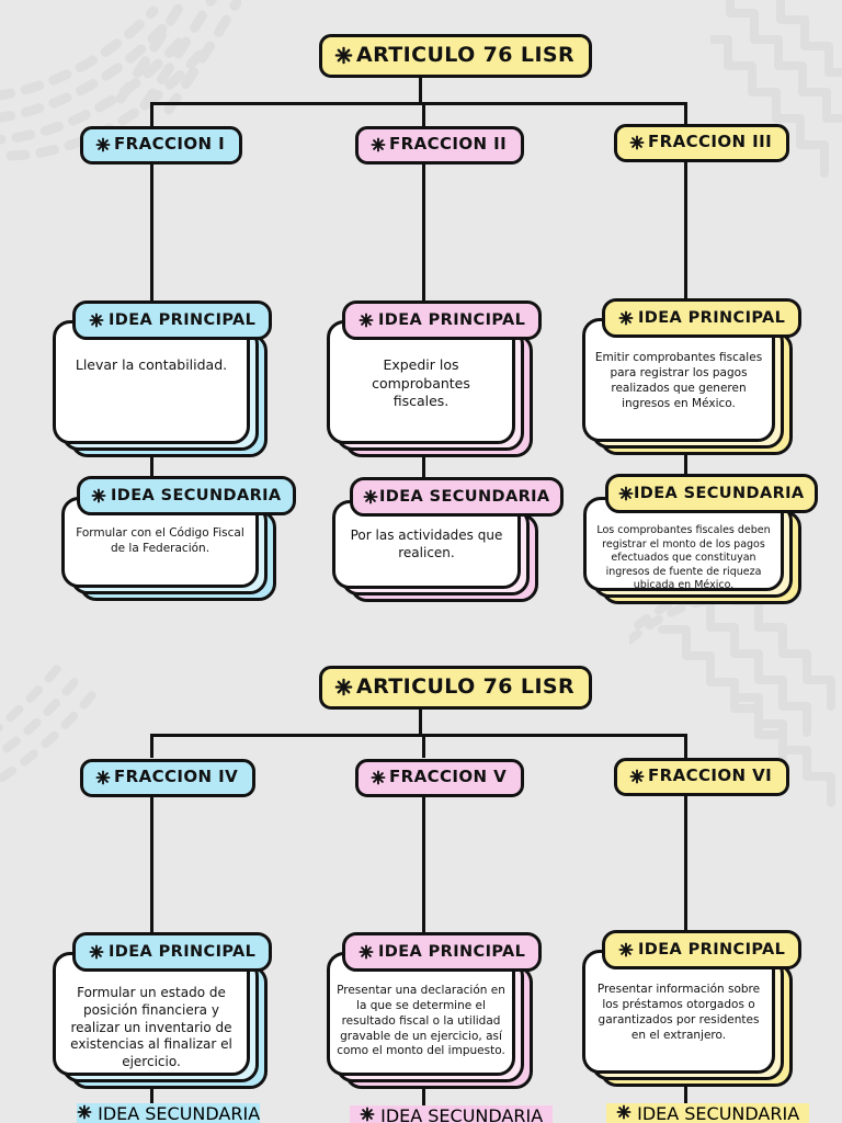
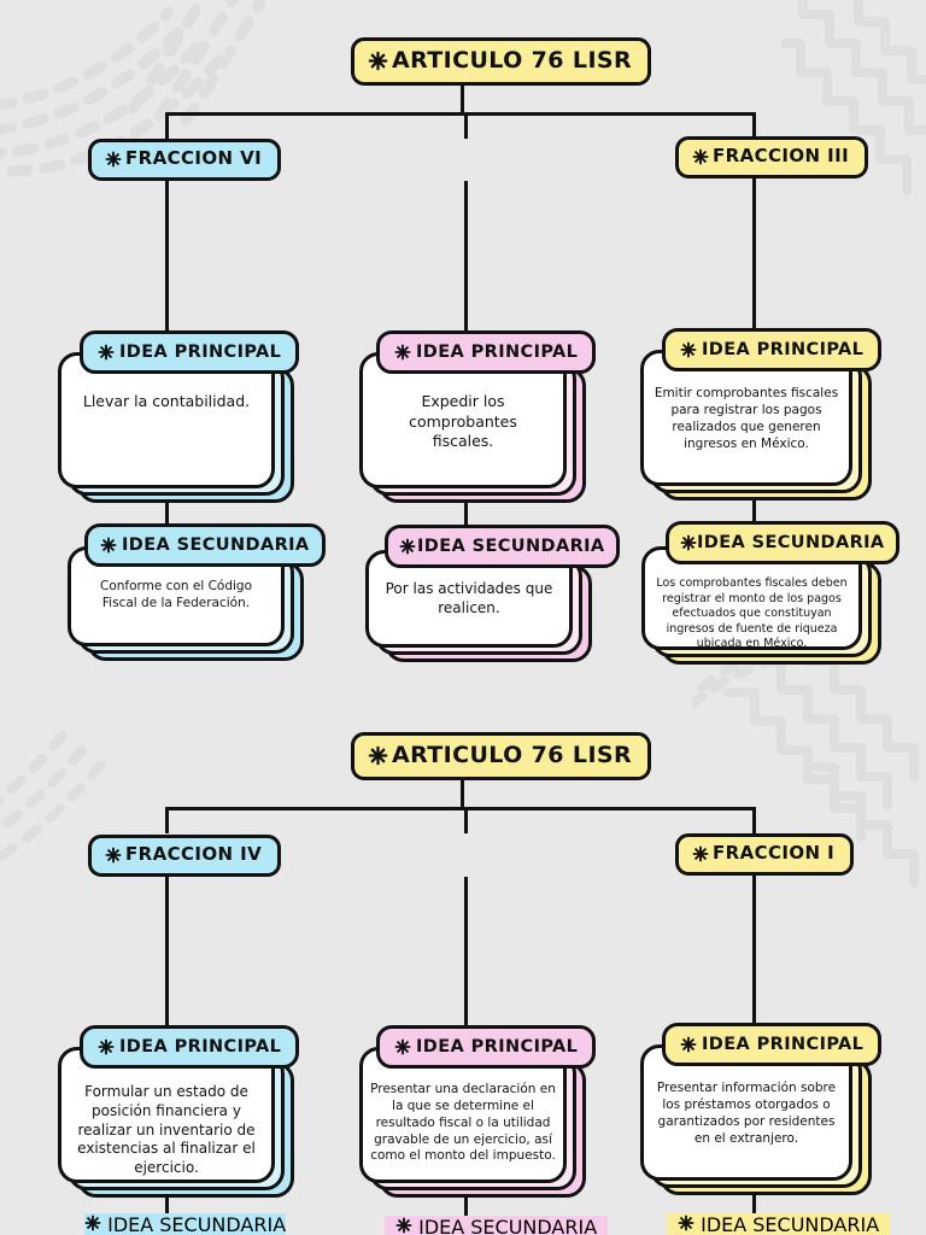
  ARTICULO 76 LISR
- FRACCION I
+ FRACCION VI
- FRACCION II
  FRACCION III
  Llevar la contabilidad.
  IDEA PRINCIPAL
  Expedir los comprobantes fiscales.
  IDEA PRINCIPAL
  Emitir comprobantes fiscales para registrar los pagos realizados que generen ingresos en México.
  IDEA PRINCIPAL
- Formular con el Código Fiscal de la Federación.
+ Conforme con el Código Fiscal de la Federación.
  IDEA SECUNDARIA
  Por las actividades que realicen.
  IDEA SECUNDARIA
  Los comprobantes fiscales deben registrar el monto de los pagos efectuados que constituyan ingresos de fuente de riqueza ubicada en México.
  IDEA SECUNDARIA
  ARTICULO 76 LISR
  FRACCION IV
- FRACCION V
- FRACCION VI
+ FRACCION I
  Formular un estado de posición financiera y realizar un inventario de existencias al finalizar el ejercicio.
  IDEA PRINCIPAL
  Presentar una declaración en la que se determine el resultado fiscal o la utilidad gravable de un ejercicio, así como el monto del impuesto.
  IDEA PRINCIPAL
  Presentar información sobre los préstamos otorgados o garantizados por residentes en el extranjero.
  IDEA PRINCIPAL
  IDEA SECUNDARIA
  IDEA SECUNDARIA
  IDEA SECUNDARIA
